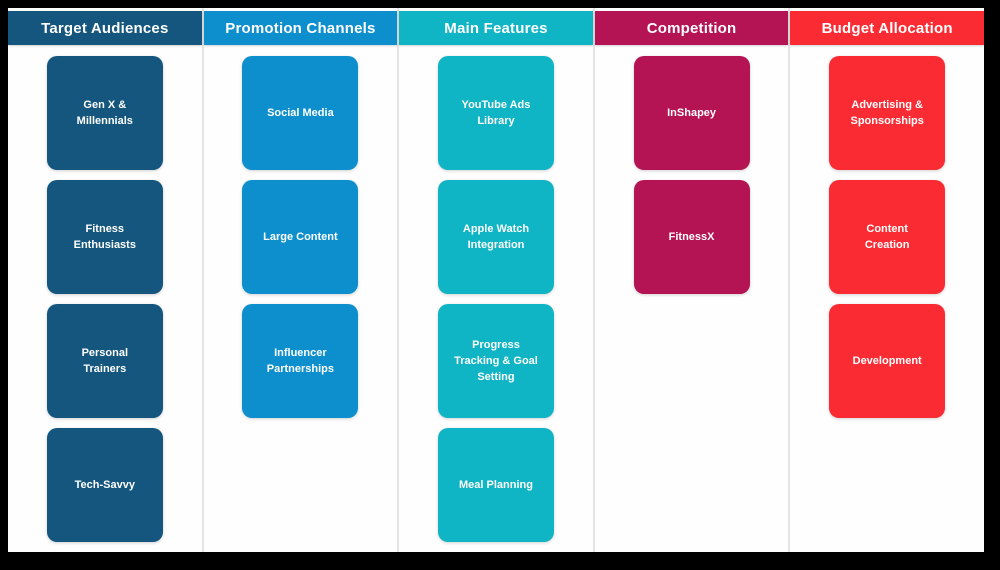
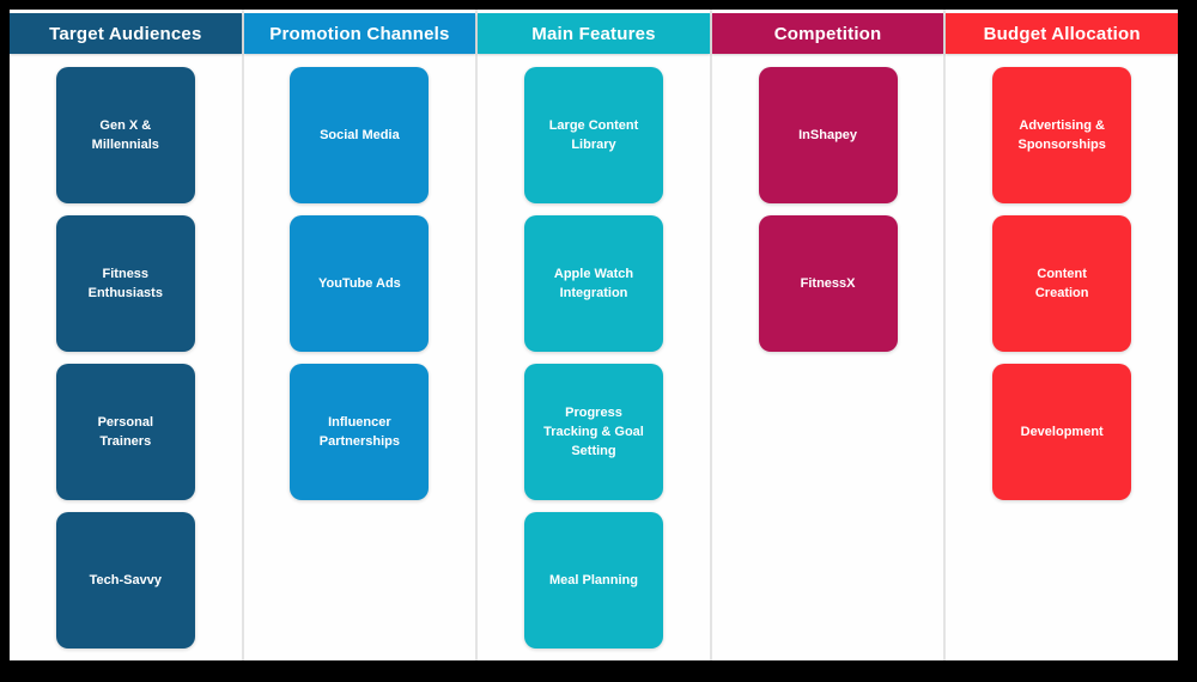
  Target Audiences
  Gen X &
  Millennials
  Fitness
  Enthusiasts
  Personal
  Trainers
  Tech-Savvy
  Promotion Channels
  Social Media
- Large Content
+ YouTube Ads
  Influencer
  Partnerships
  Main Features
- YouTube Ads
+ Large Content
  Library
  Apple Watch
  Integration
  Progress
  Tracking & Goal
  Setting
  Meal Planning
  Competition
  InShapey
  FitnessX
  Budget Allocation
  Advertising &
  Sponsorships
  Content
  Creation
  Development
